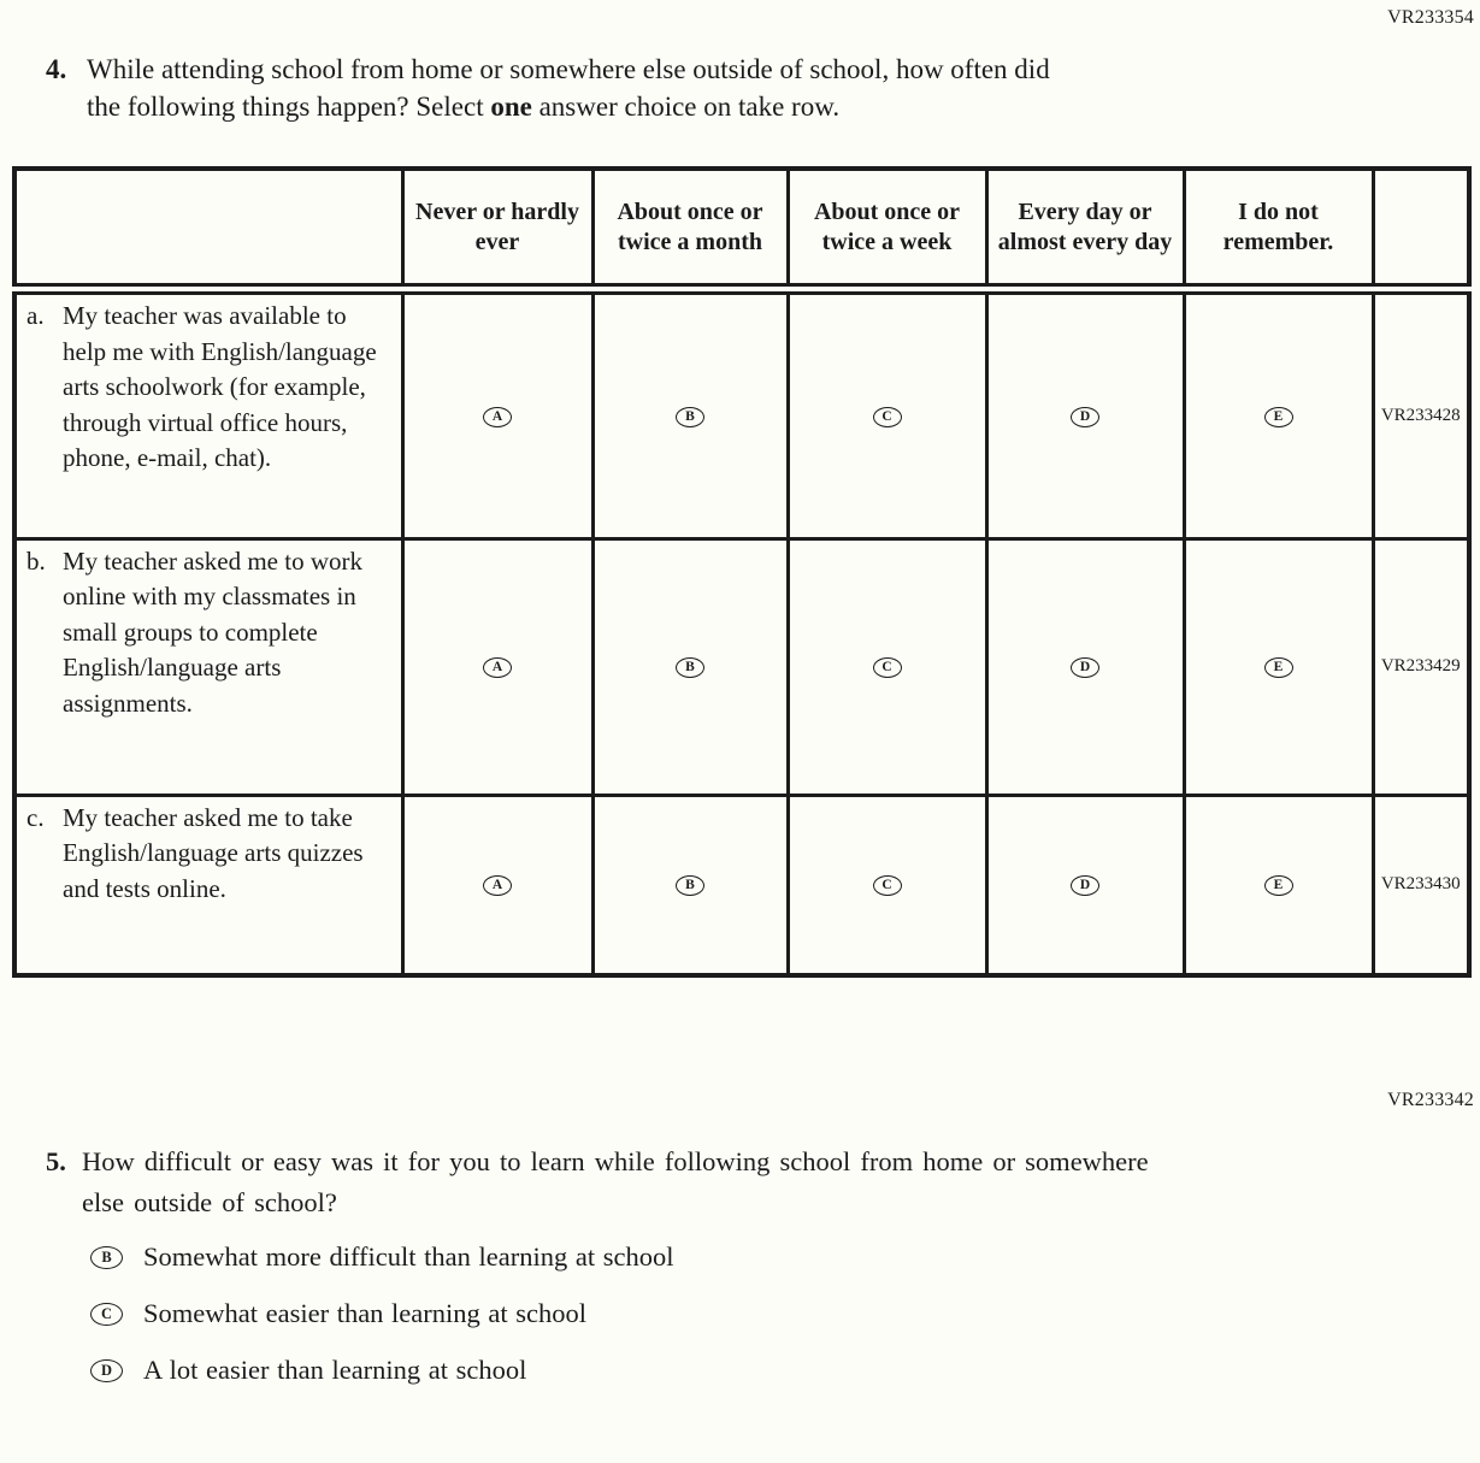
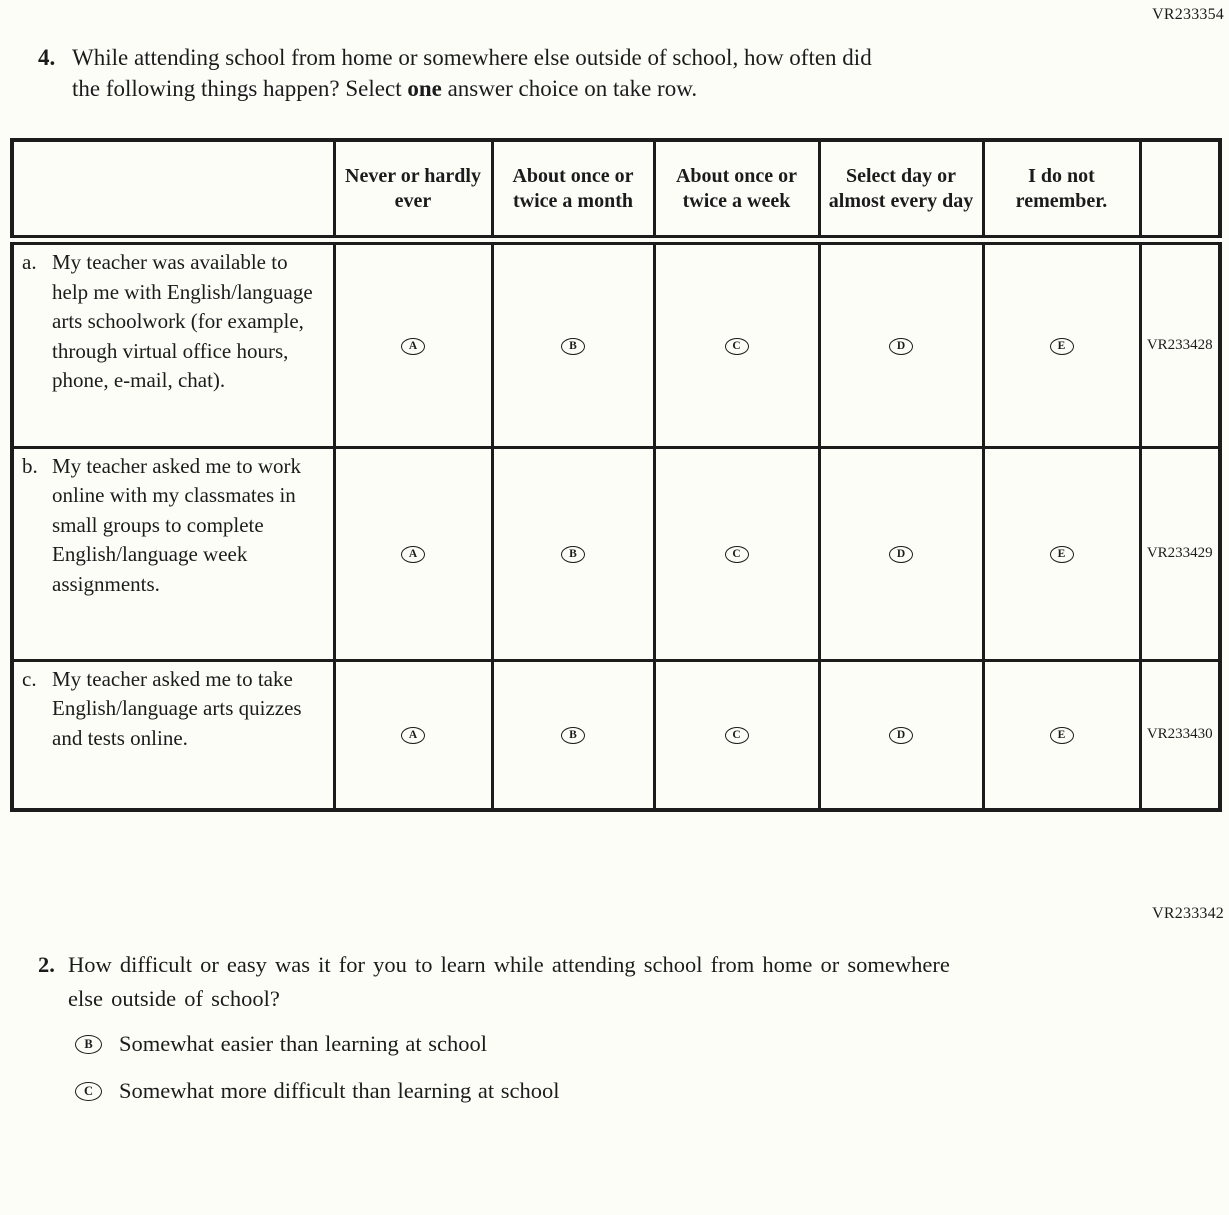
  VR233354
  4.
  While attending school from home or somewhere else outside of school, how often did
  the following things happen? Select one answer choice on take row.
- 	Never or hardly ever	About once or twice a month	About once or twice a week	Every day or almost every day	I do not remember.
+ 	Never or hardly ever	About once or twice a month	About once or twice a week	Select day or almost every day	I do not remember.
  a. My teacher was available to help me with English/language arts schoolwork (for example, through virtual office hours, phone, e-mail, chat).	A	B	C	D	E	VR233428
- b. My teacher asked me to work online with my classmates in small groups to complete English/language arts assignments.	A	B	C	D	E	VR233429
+ b. My teacher asked me to work online with my classmates in small groups to complete English/language week assignments.	A	B	C	D	E	VR233429
  c. My teacher asked me to take English/language arts quizzes and tests online.	A	B	C	D	E	VR233430
  VR233342
- 5.
+ 2.
- How difficult or easy was it for you to learn while following school from home or somewhere
+ How difficult or easy was it for you to learn while attending school from home or somewhere
  else outside of school?
  B
- Somewhat more difficult than learning at school
+ Somewhat easier than learning at school
  C
- Somewhat easier than learning at school
+ Somewhat more difficult than learning at school
- D
- A lot easier than learning at school
